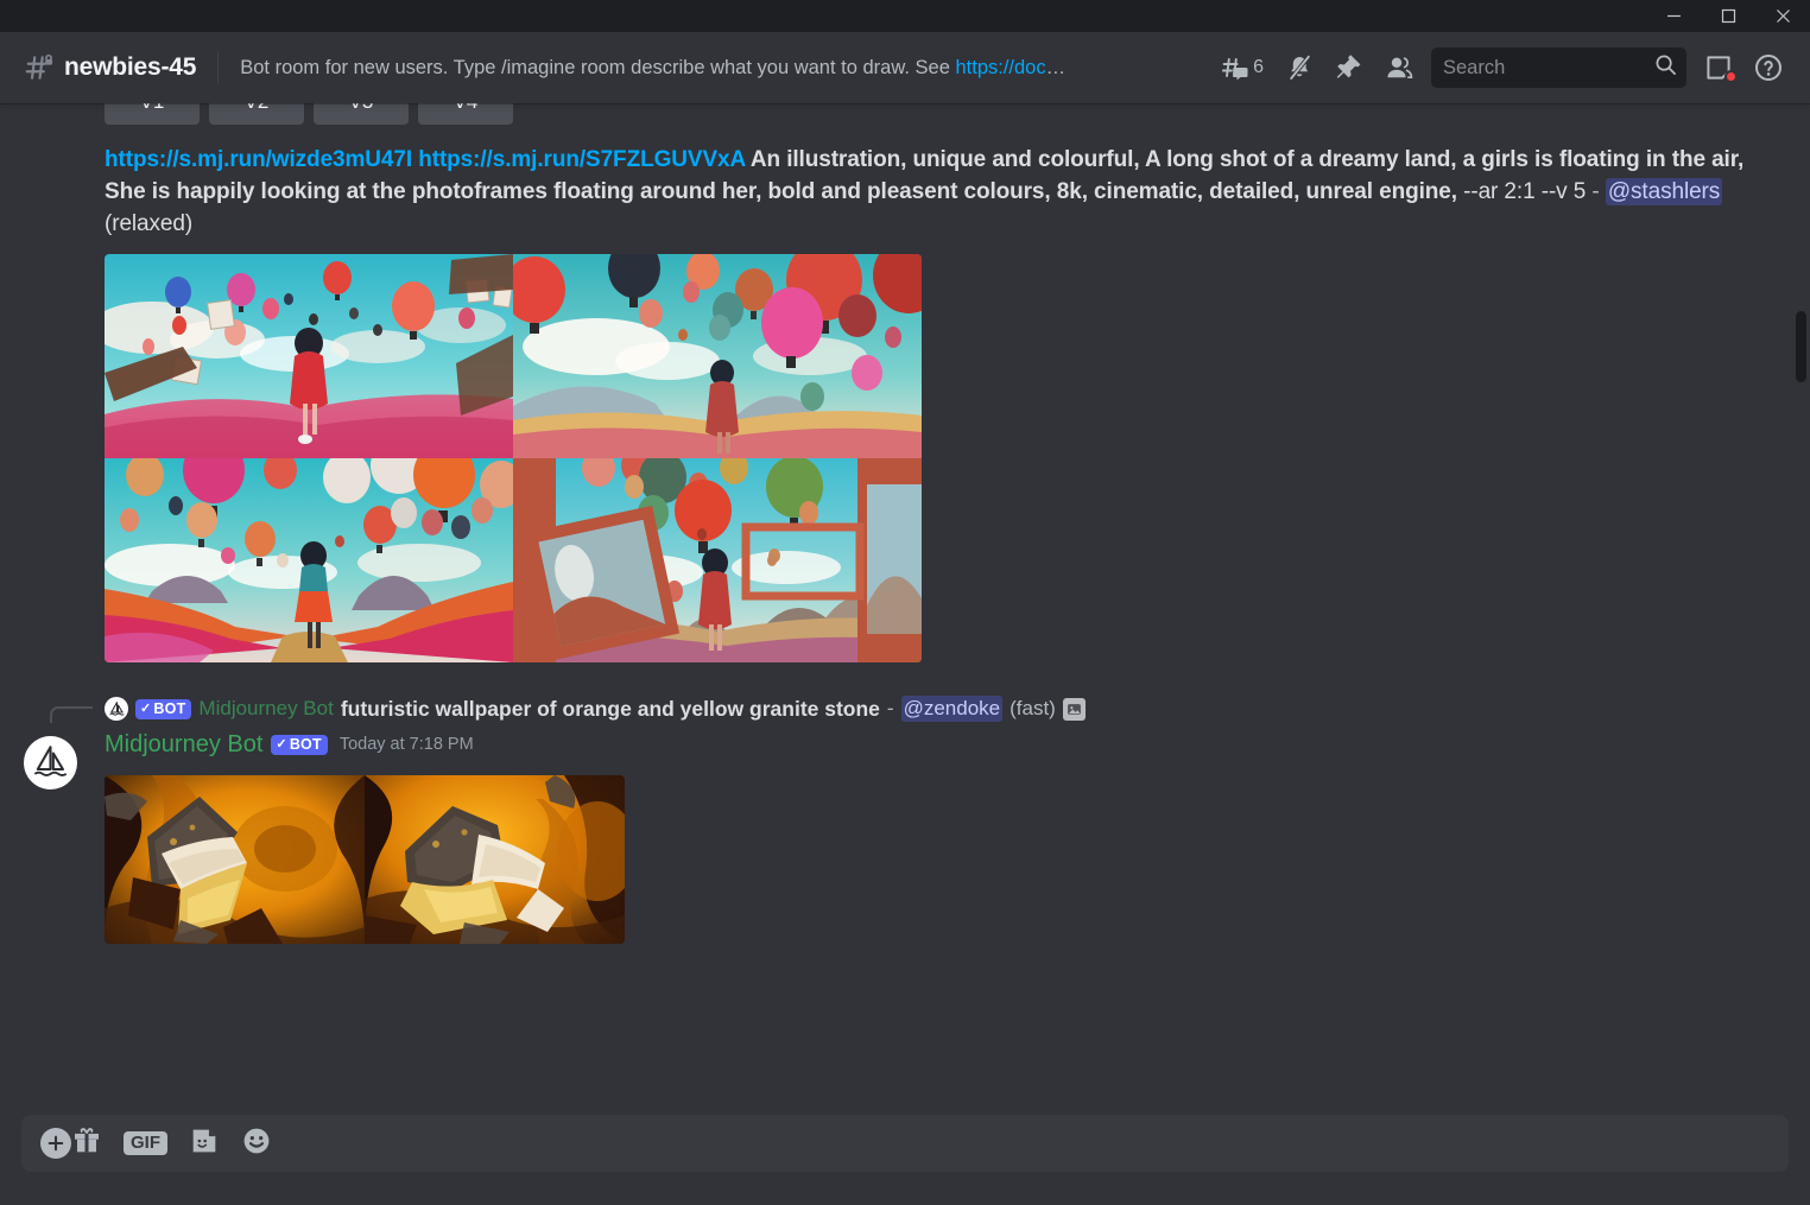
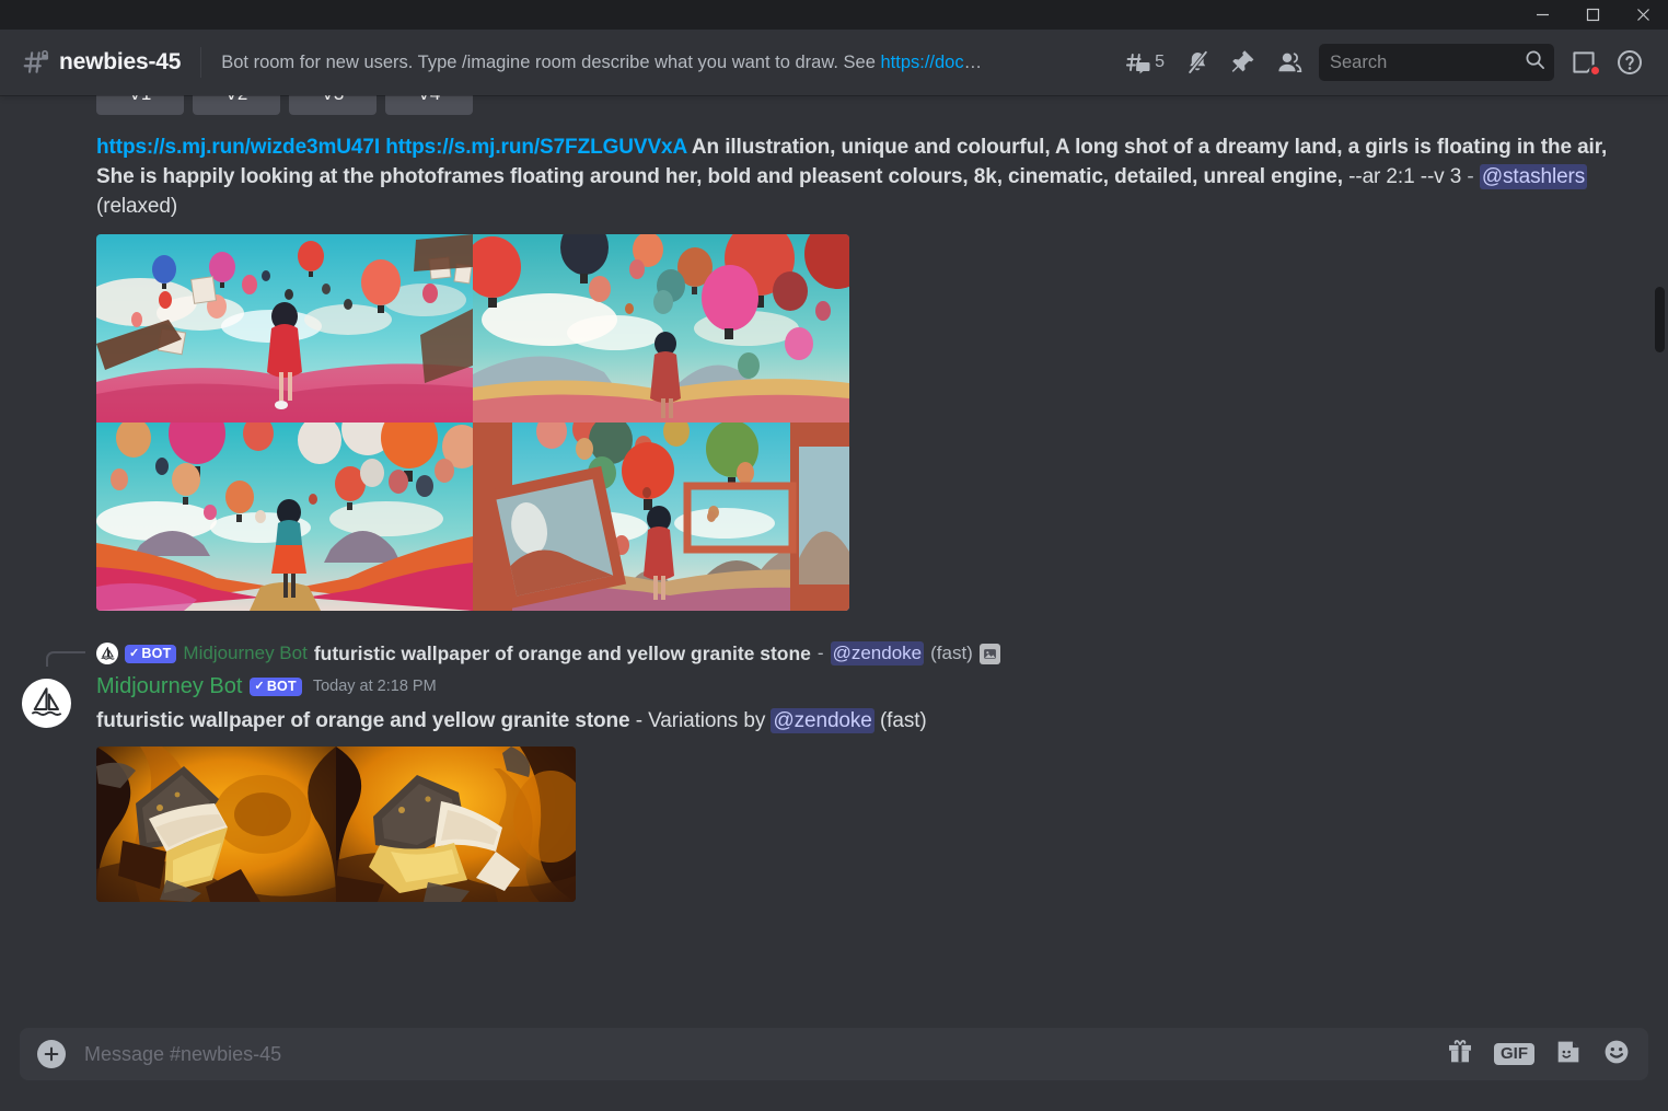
  newbies-45
  Bot room for new users. Type /imagine room describe what you want to draw. See https://docs.m
- 6
+ 5
  Search
- https://s.mj.run/wizde3mU47I https://s.mj.run/S7FZLGUVVxA An illustration, unique and colourful, A long shot of a dreamy land, a girls is floating in the air, She is happily looking at the photoframes floating around her, bold and pleasent colours, 8k, cinematic, detailed, unreal engine, --ar 2:1 --v 5 - @stashlers (relaxed)
+ https://s.mj.run/wizde3mU47I https://s.mj.run/S7FZLGUVVxA An illustration, unique and colourful, A long shot of a dreamy land, a girls is floating in the air, She is happily looking at the photoframes floating around her, bold and pleasent colours, 8k, cinematic, detailed, unreal engine, --ar 2:1 --v 3 - @stashlers (relaxed)
  ✓
  BOT
  Midjourney Bot
  futuristic wallpaper of orange and yellow granite stone
  -
  @zendoke
  (fast)
  Midjourney Bot
  ✓
  BOT
- Today at 7:18 PM
+ Today at 2:18 PM
+ futuristic wallpaper of orange and yellow granite stone - Variations by @zendoke (fast)
+ Message #newbies-45
  GIF
